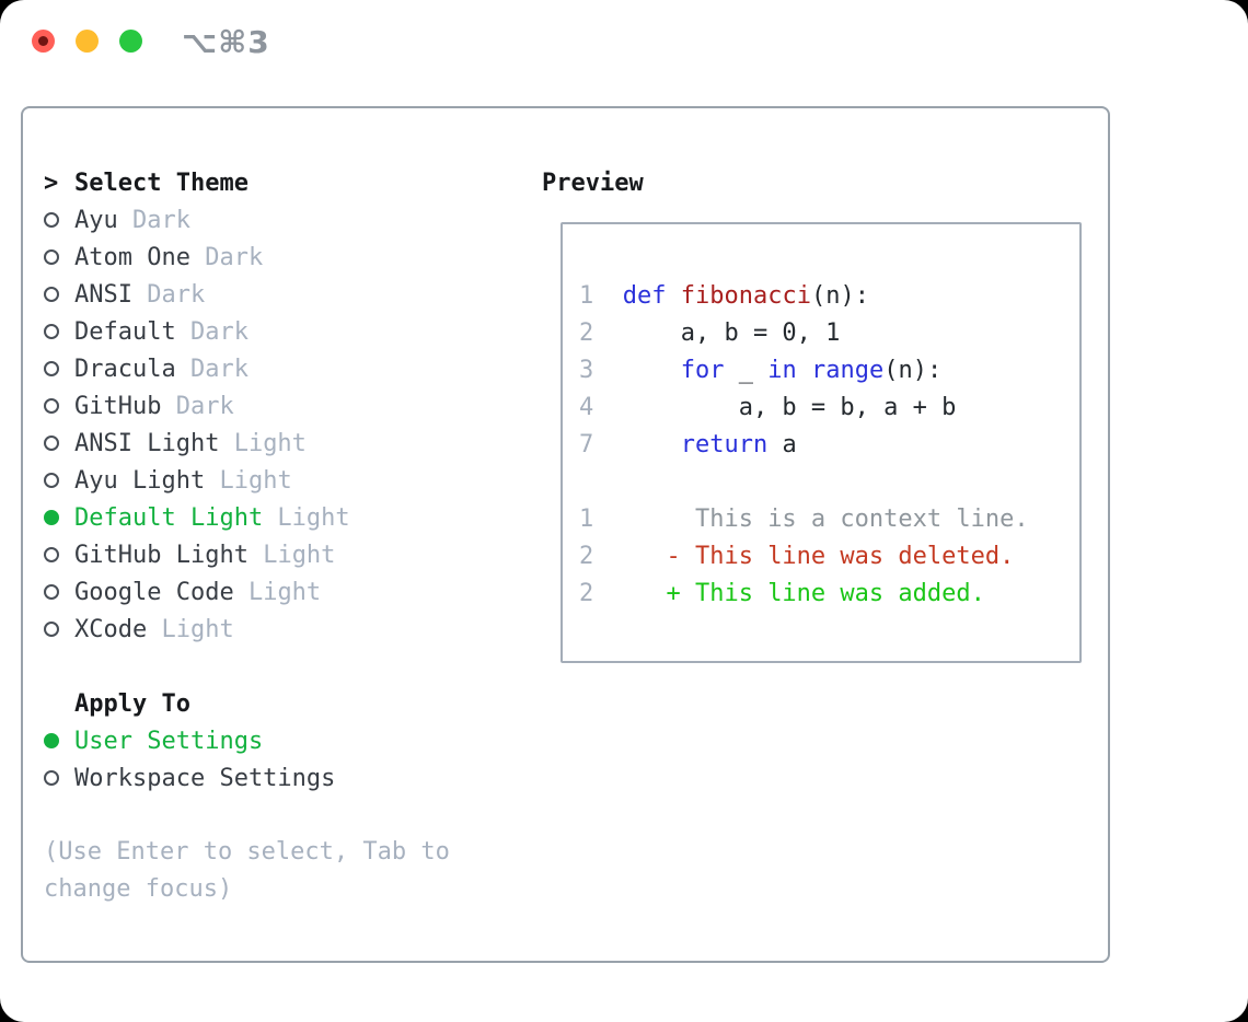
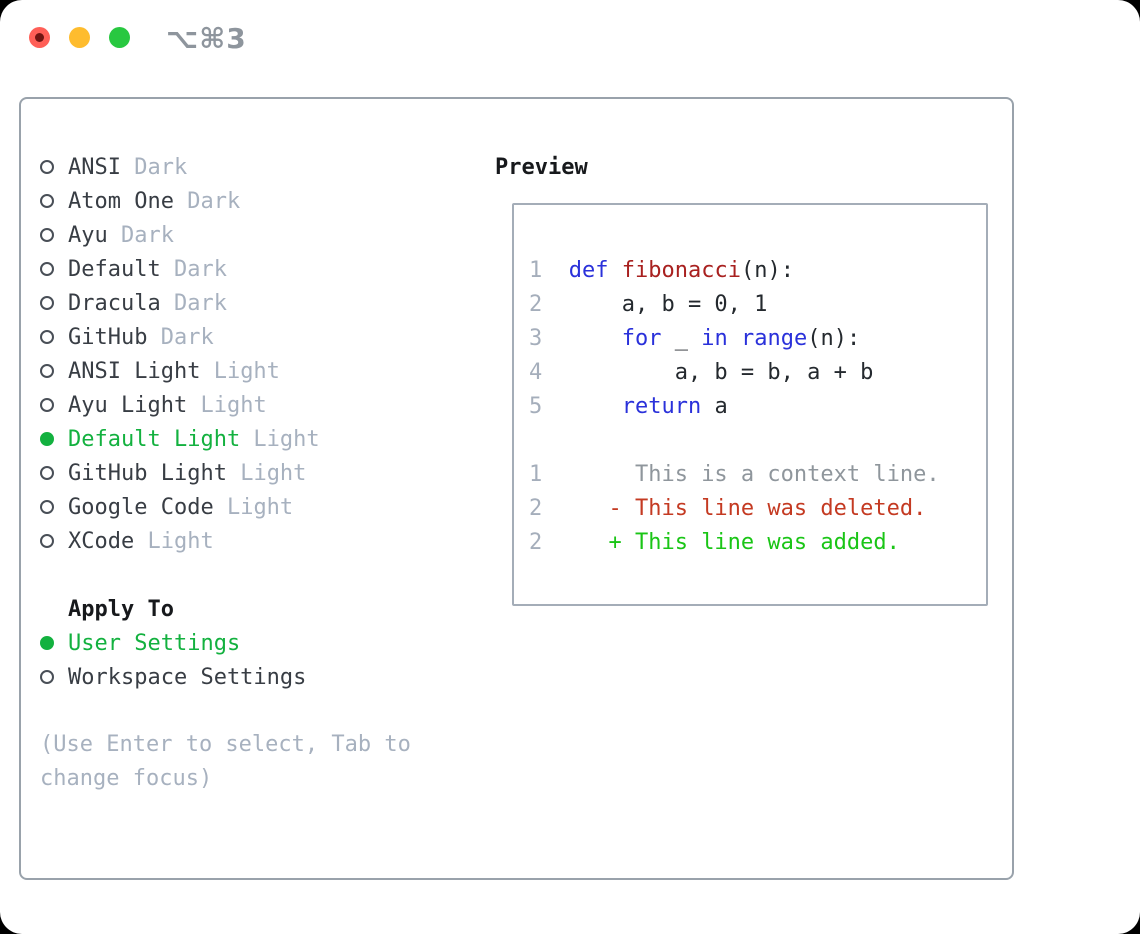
  ⌥⌘3
- >
- Select Theme
- Ayu Dark
+ ANSI Dark
  Atom One Dark
- ANSI Dark
+ Ayu Dark
  Default Dark
  Dracula Dark
  GitHub Dark
  ANSI Light Light
  Ayu Light Light
  Default Light Light
  GitHub Light Light
  Google Code Light
  XCode Light
  Apply To
  User Settings
  Workspace Settings
  (Use Enter to select, Tab to change focus)
  Preview
  1 def fibonacci(n):
  2 a, b = 0, 1
  3 for _ in range(n):
  4 a, b = b, a + b
- 7 return a
+ 5 return a
  1 This is a context line.
  2 - This line was deleted.
  2 + This line was added.
